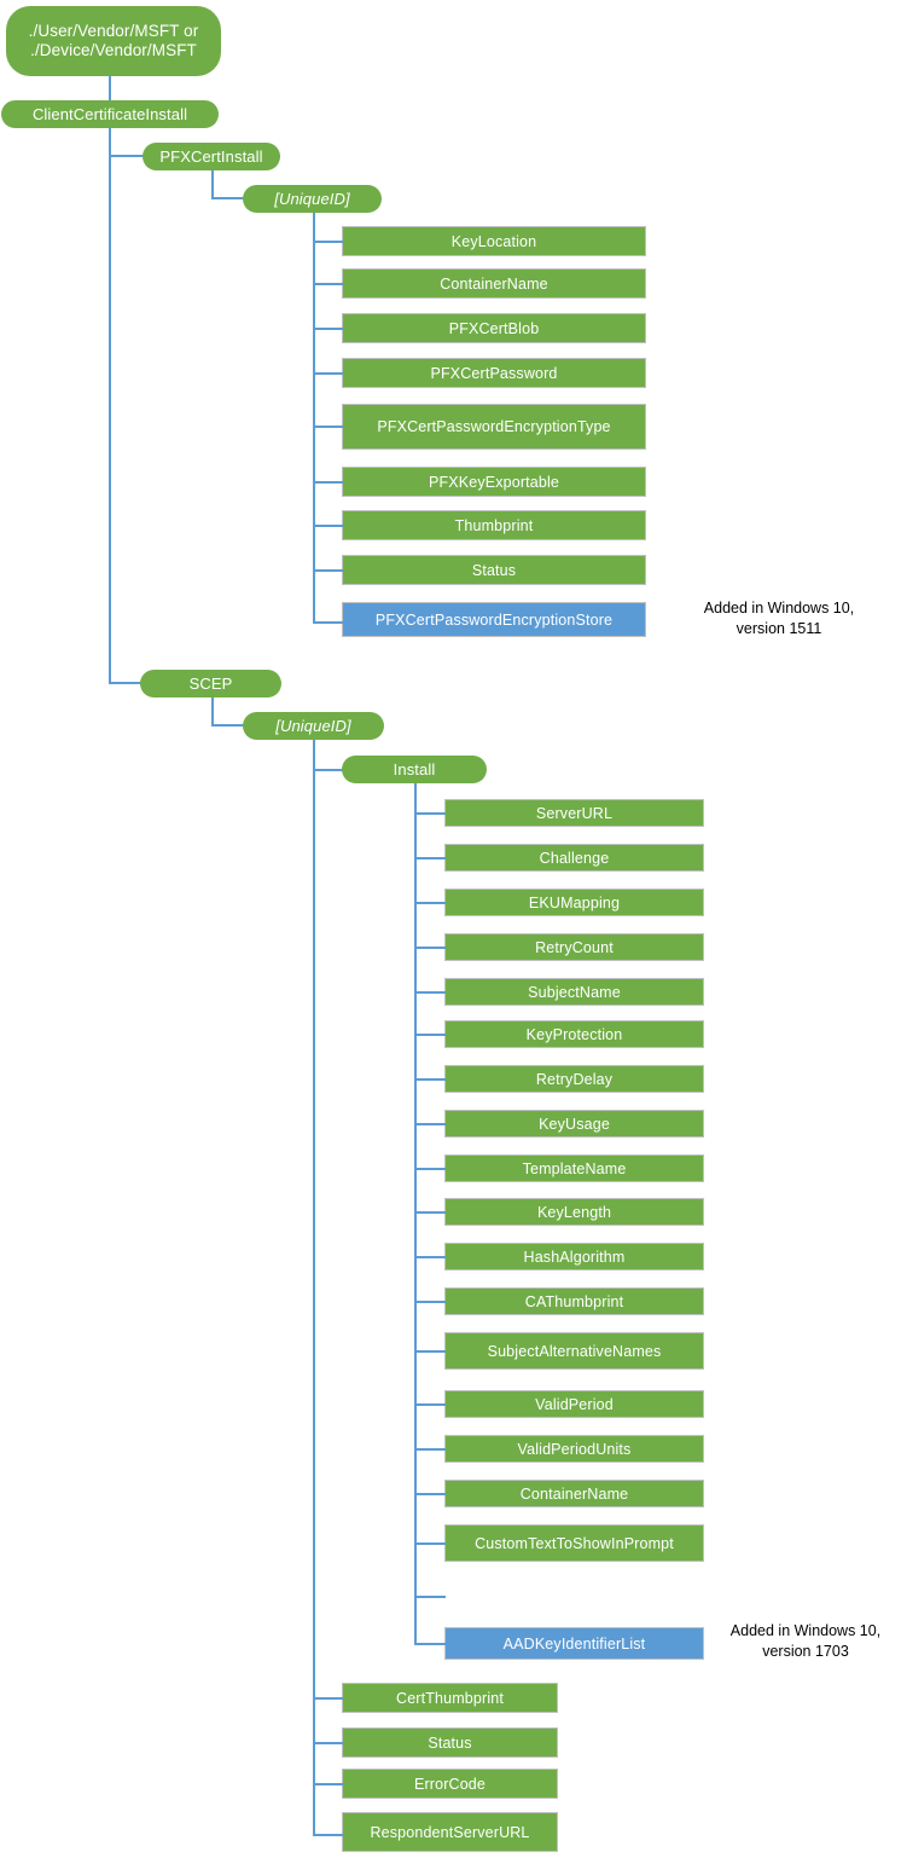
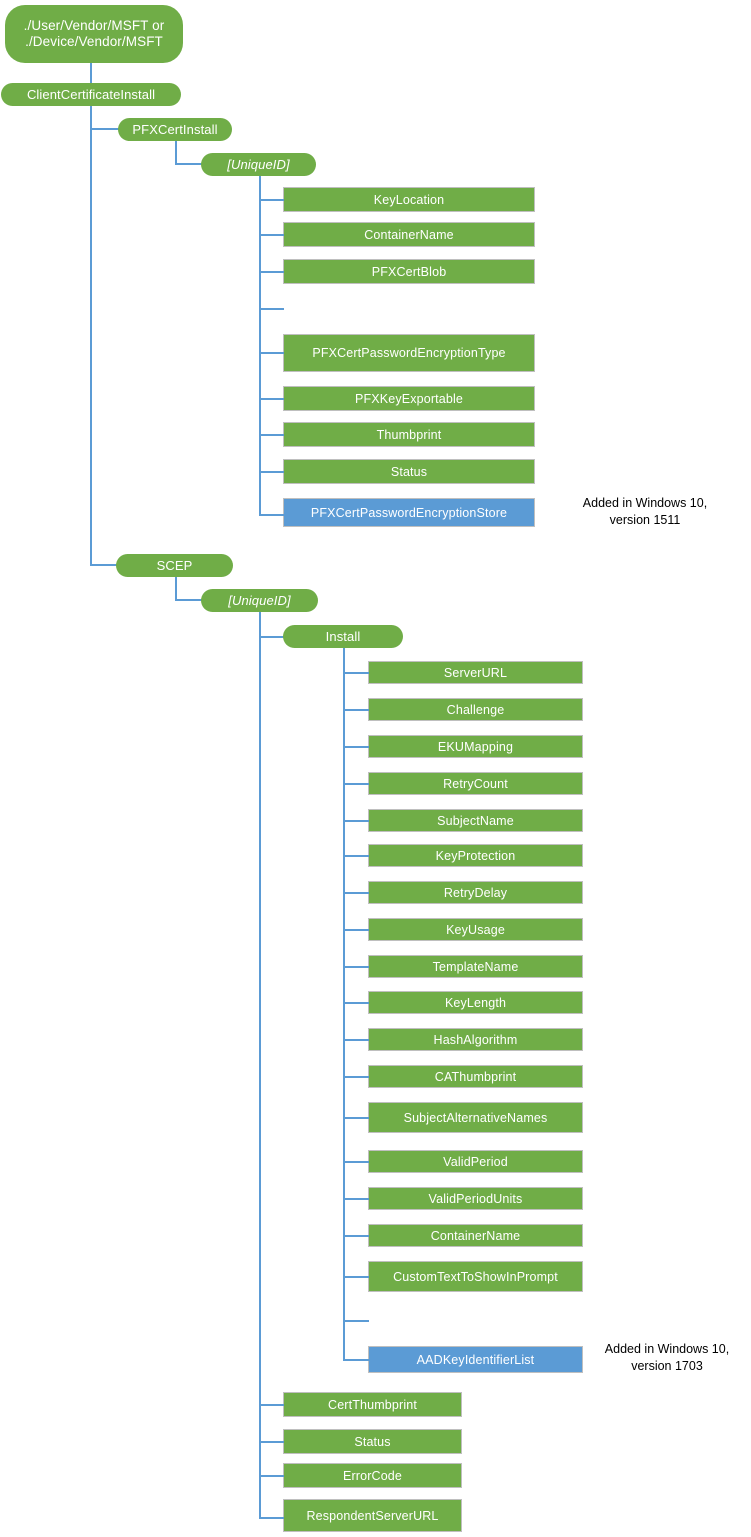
  ./User/Vendor/MSFT or
  ./Device/Vendor/MSFT
  ClientCertificateInstall
  PFXCertInstall
  [UniqueID]
  KeyLocation
  ContainerName
  PFXCertBlob
- PFXCertPassword
  PFXCertPasswordEncryptionType
  PFXKeyExportable
  Thumbprint
  Status
  PFXCertPasswordEncryptionStore
  Added in Windows 10,
  version 1511
  SCEP
  [UniqueID]
  Install
  ServerURL
  Challenge
  EKUMapping
  RetryCount
  SubjectName
  KeyProtection
  RetryDelay
  KeyUsage
  TemplateName
  KeyLength
  HashAlgorithm
  CAThumbprint
  SubjectAlternativeNames
  ValidPeriod
  ValidPeriodUnits
  ContainerName
  CustomTextToShowInPrompt
  AADKeyIdentifierList
  Added in Windows 10,
  version 1703
  CertThumbprint
  Status
  ErrorCode
  RespondentServerURL
